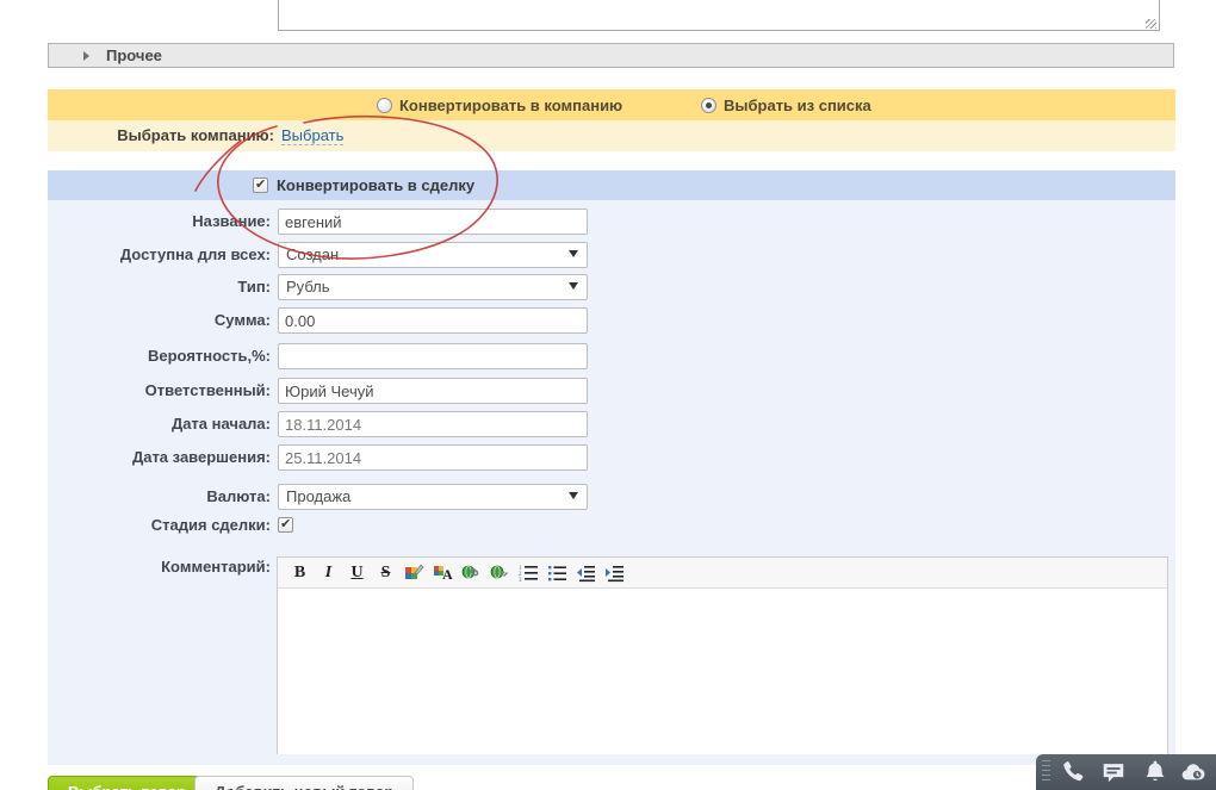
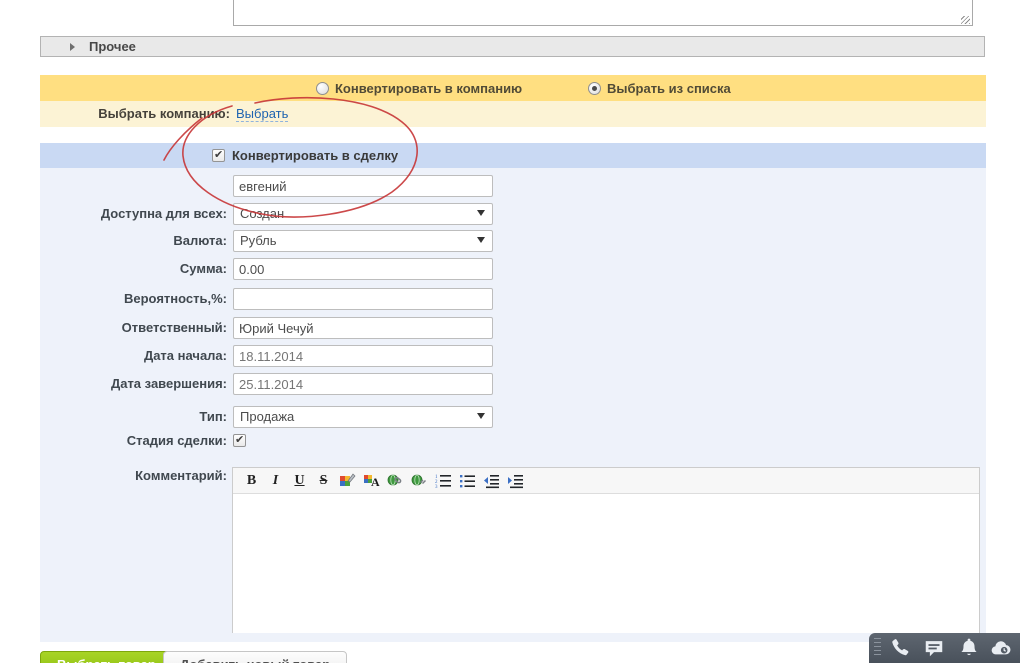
  Прочее
  Конвертировать в компанию
  Выбрать из списка
  Выбрать компанию:
  Выбрать
  Конвертировать в сделку
- Название:
  евгений
  Доступна для всех:
  Содан
- Тип:
+ Валюта:
  Рубль
  Сумма:
  0.00
  Вероятность,%:
  Ответственный:
  Юрий Чечуй
  Дата начала:
  18.11.2014
  Дата завершения:
  25.11.2014
- Валюта:
+ Тип:
  Продажа
  Стадия сделки:
  Комментарий:
  B
  I
  U
  S
  A
